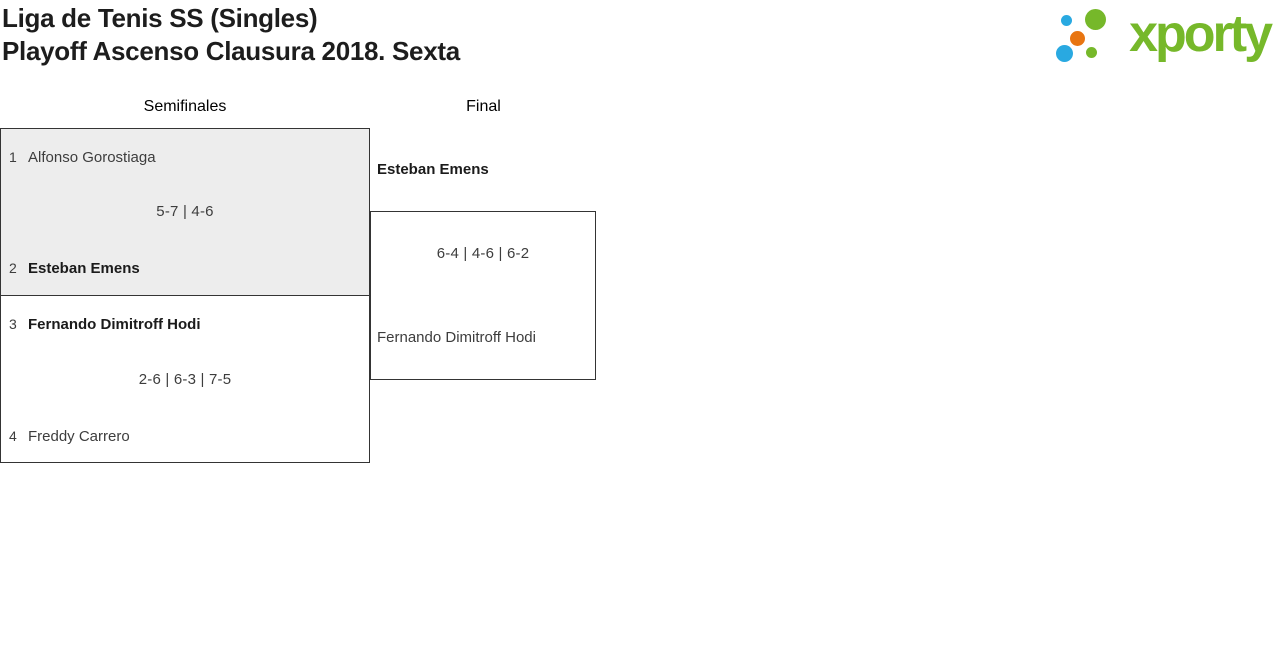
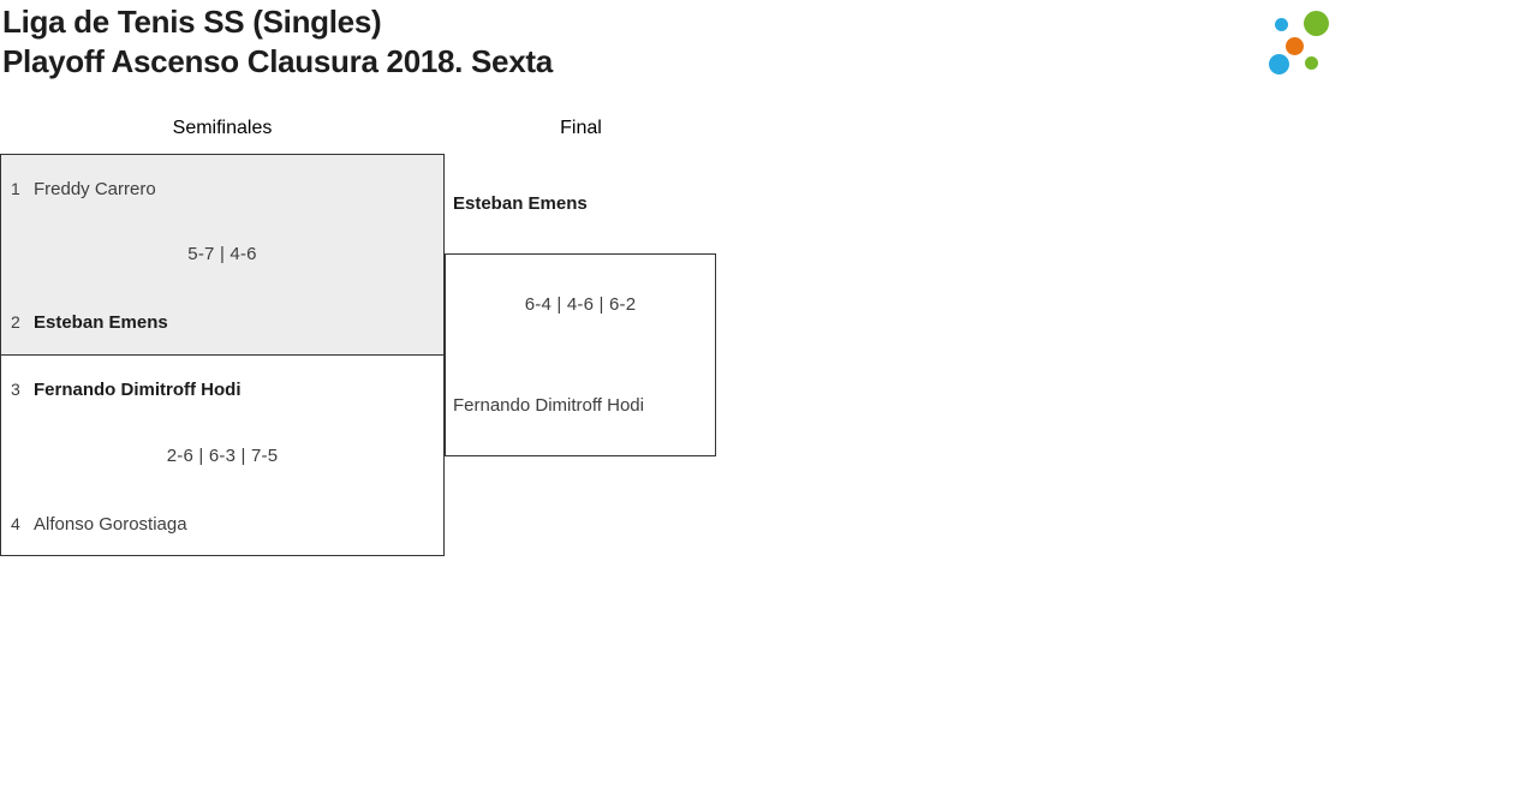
  Liga de Tenis SS (Singles)
  Playoff Ascenso Clausura 2018. Sexta
- xporty
  Semifinales
  Final
  1
- Alfonso Gorostiaga
+ Freddy Carrero
  5-7 | 4-6
  2
  Esteban Emens
  3
  Fernando Dimitroff Hodi
  2-6 | 6-3 | 7-5
  4
- Freddy Carrero
+ Alfonso Gorostiaga
  Esteban Emens
  6-4 | 4-6 | 6-2
  Fernando Dimitroff Hodi
